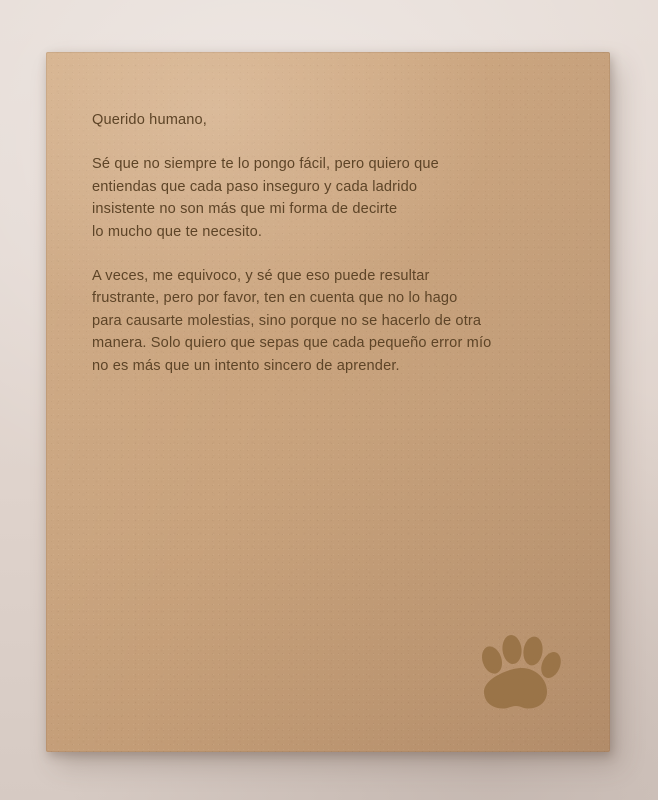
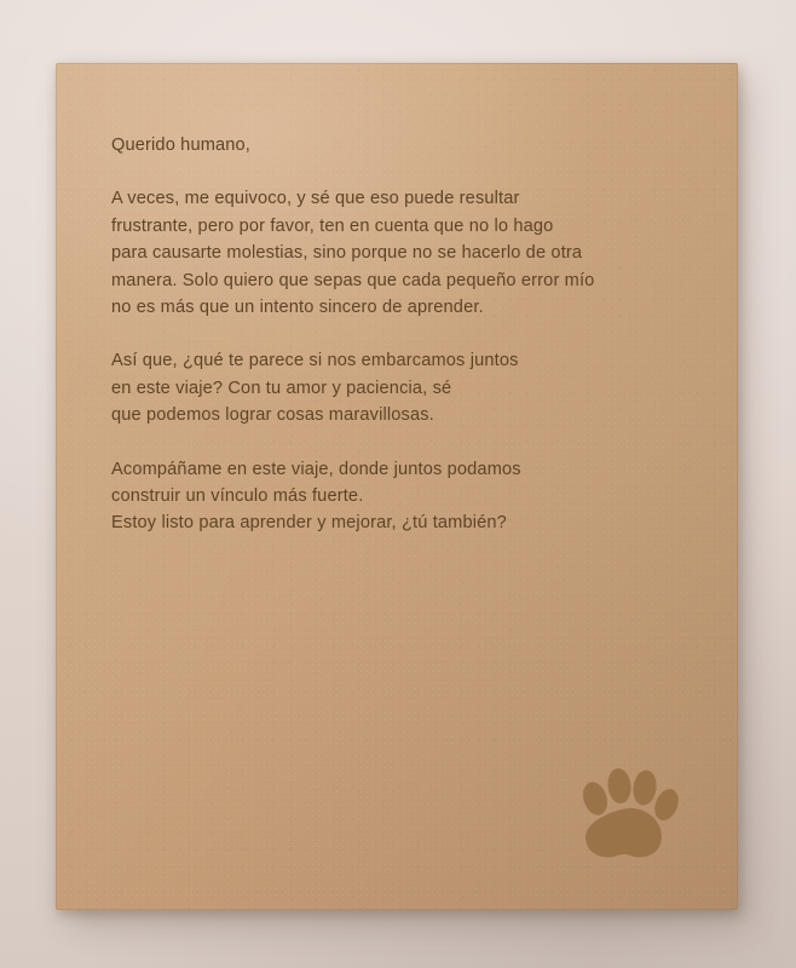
  Querido humano,
- Sé que no siempre te lo pongo fácil, pero quiero que
- entiendas que cada paso inseguro y cada ladrido
- insistente no son más que mi forma de decirte
- lo mucho que te necesito.
  A veces, me equivoco, y sé que eso puede resultar
  frustrante, pero por favor, ten en cuenta que no lo hago
  para causarte molestias, sino porque no se hacerlo de otra
  manera. Solo quiero que sepas que cada pequeño error mío
  no es más que un intento sincero de aprender.
+ Así que, ¿qué te parece si nos embarcamos juntos
+ en este viaje? Con tu amor y paciencia, sé
+ que podemos lograr cosas maravillosas.
+ Acompáñame en este viaje, donde juntos podamos
+ construir un vínculo más fuerte.
+ Estoy listo para aprender y mejorar, ¿tú también?
